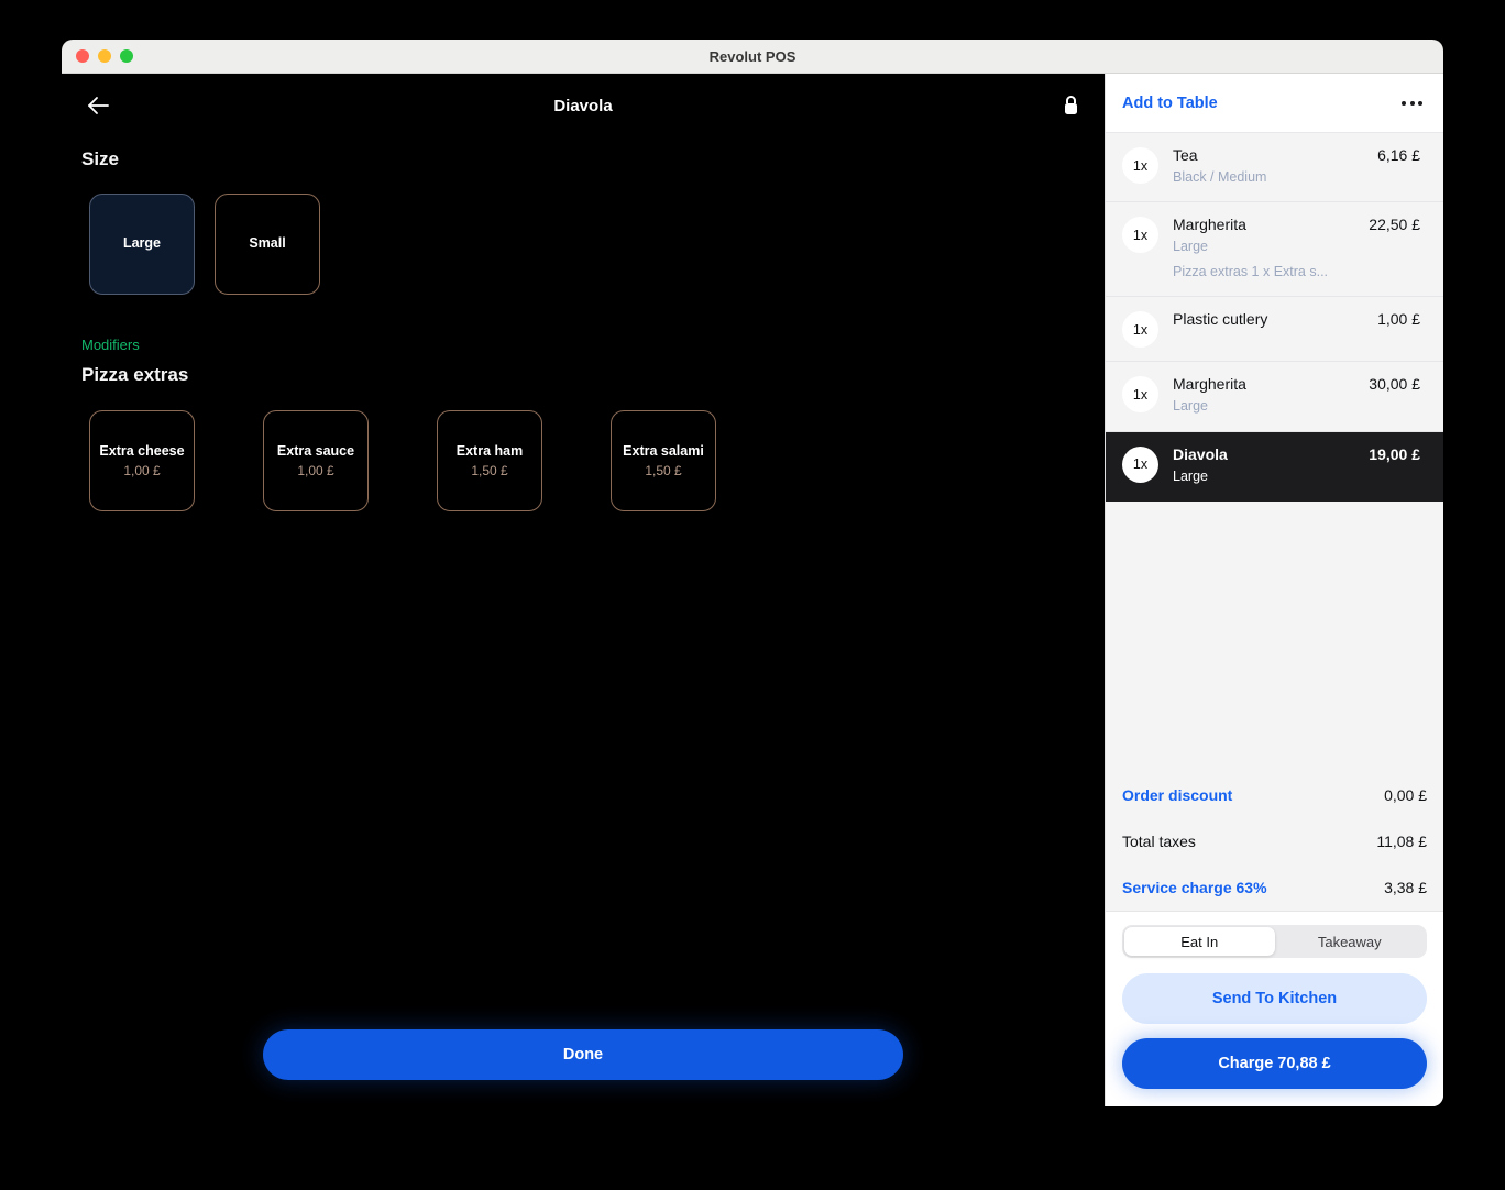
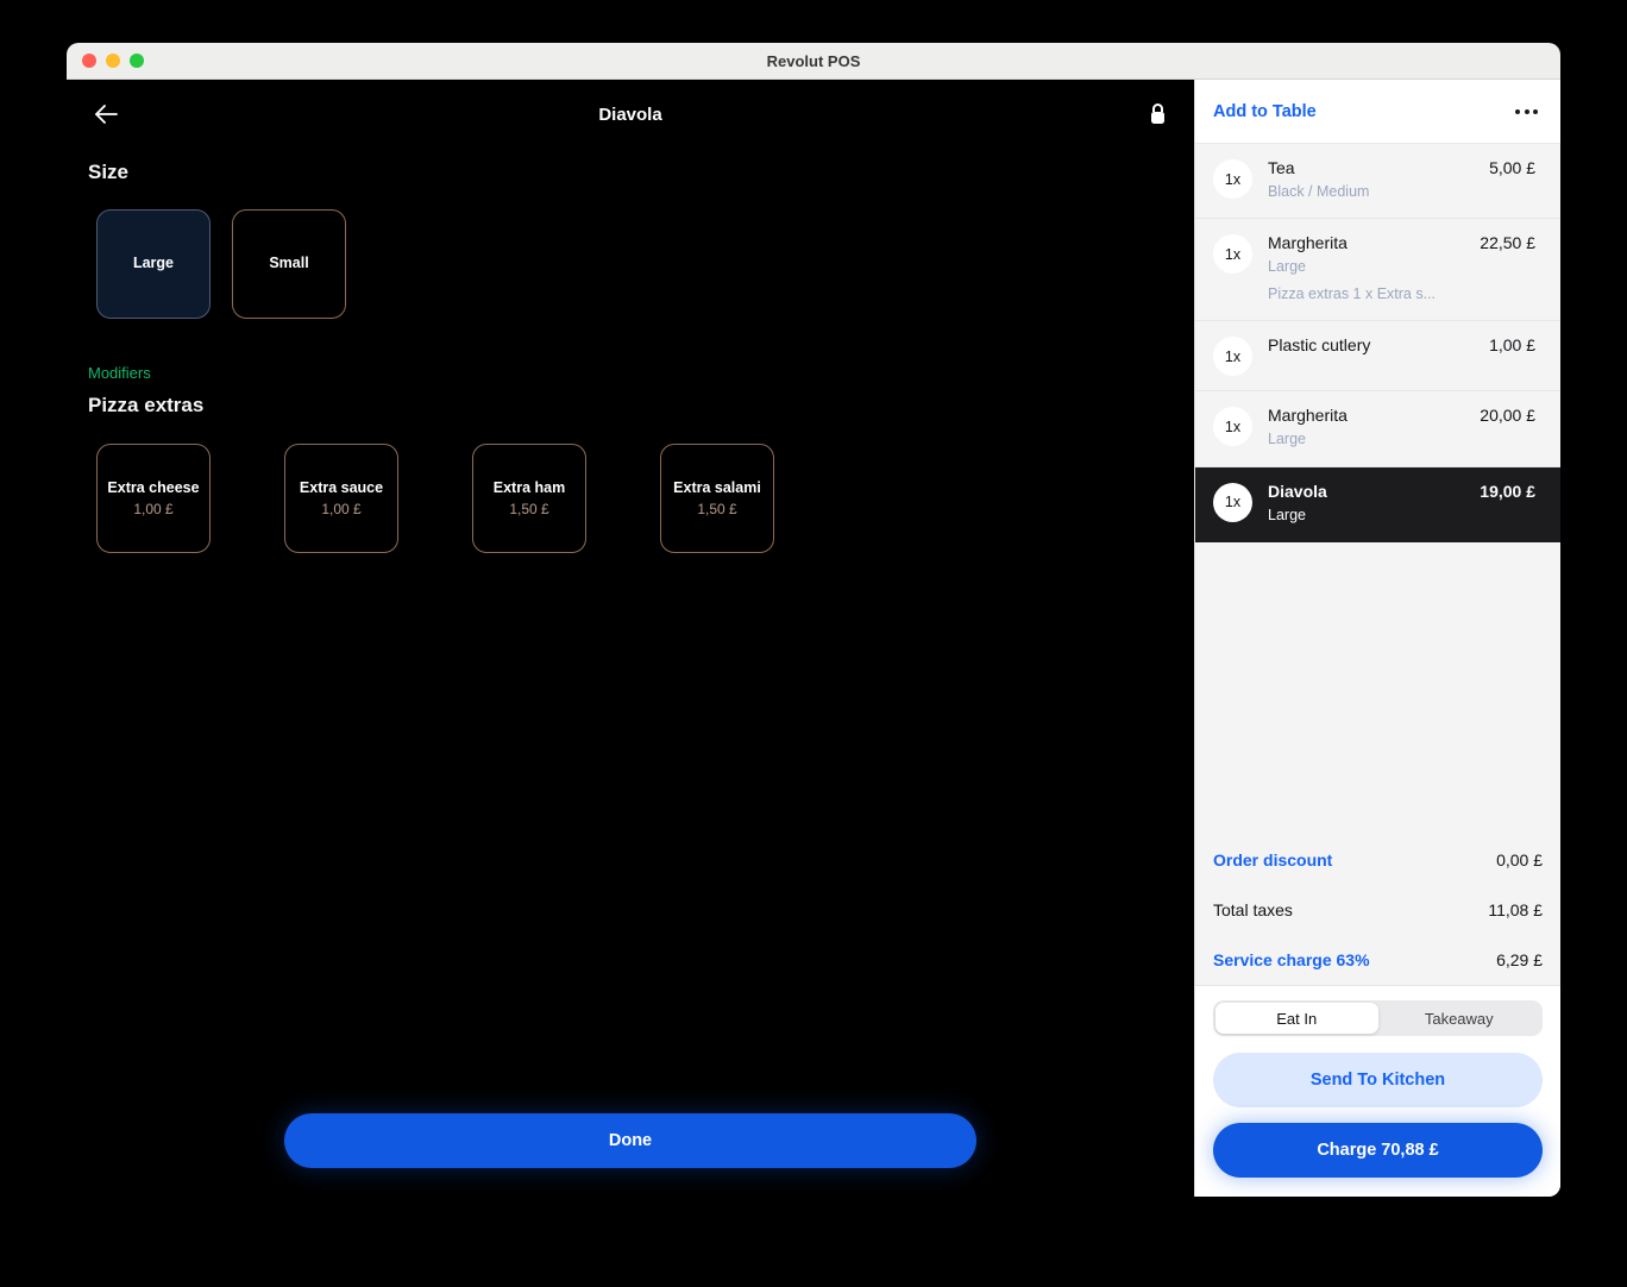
  Revolut POS
  Diavola
  Size
  Large
  Small
  Modifiers
  Pizza extras
  Extra cheese
  1,00 £
  Extra sauce
  1,00 £
  Extra ham
  1,50 £
  Extra salami
  1,50 £
  Done
  Add to Table
  1x
  Tea
- 6,16 £
+ 5,00 £
  Black / Medium
  1x
  Margherita
  22,50 £
  Large
  Pizza extras 1 x Extra s...
  1x
  Plastic cutlery
  1,00 £
  1x
  Margherita
- 30,00 £
+ 20,00 £
  Large
  1x
  Diavola
  19,00 £
  Large
  Order discount
  0,00 £
  Total taxes
  11,08 £
  Service charge 63%
- 3,38 £
+ 6,29 £
  Eat In
  Takeaway
  Send To Kitchen
  Charge 70,88 £
